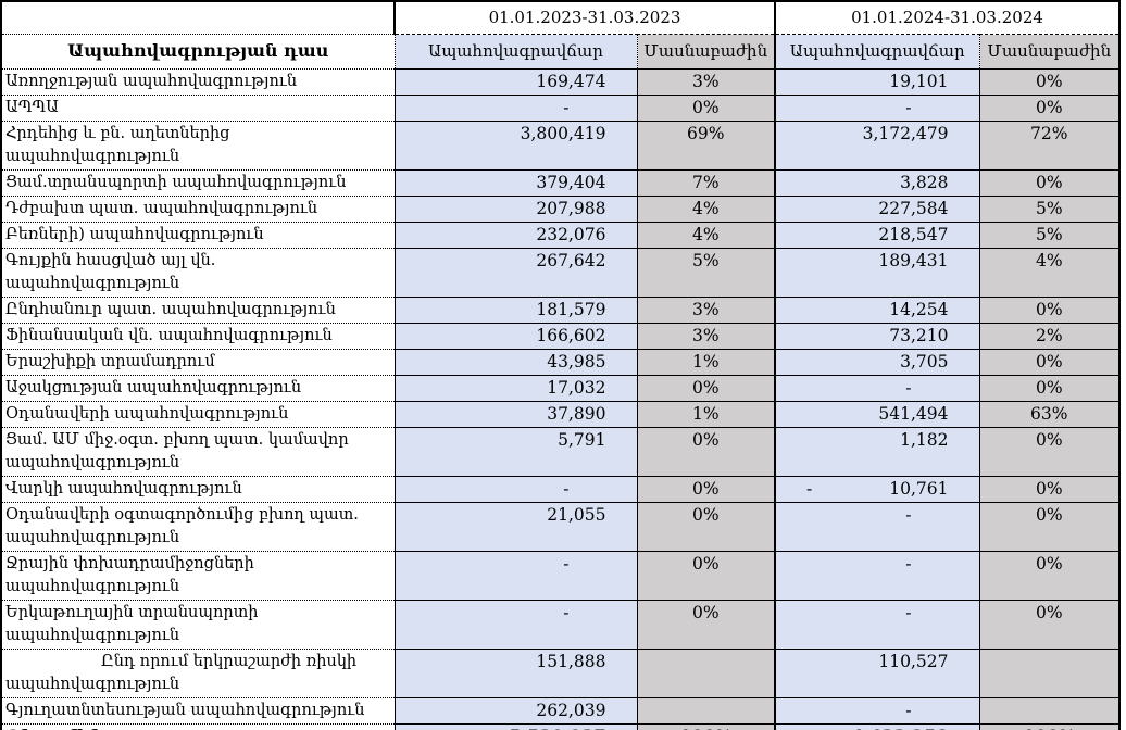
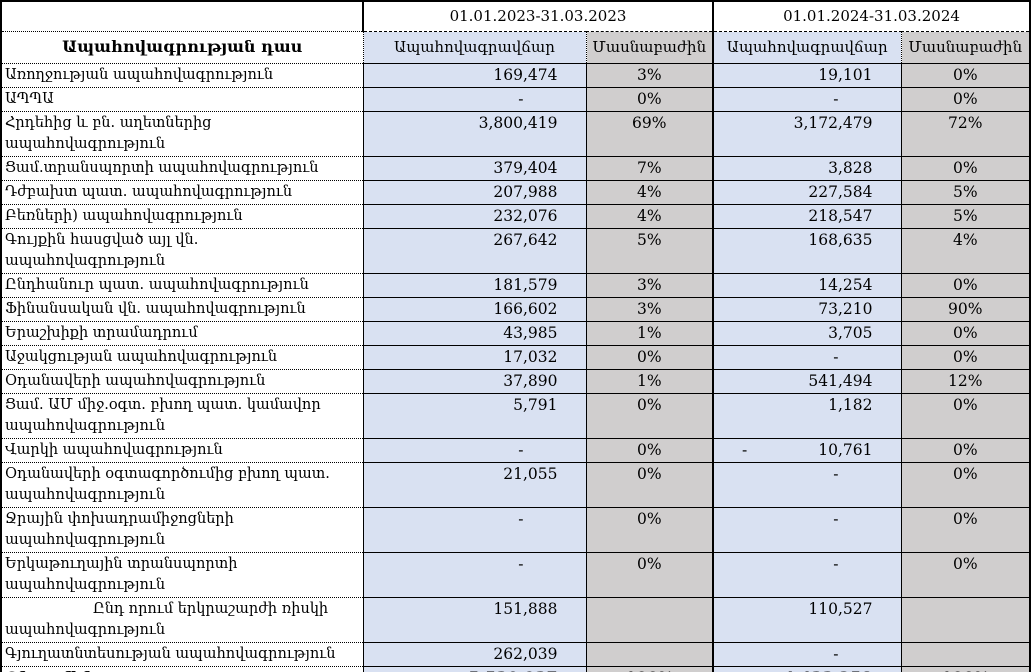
  	01.01.2023-31.03.2023	01.01.2024-31.03.2024
  Ապահովագրության դաս	Ապահովագրավճար	Մասնաբաժին	Ապահովագրավճար	Մասնաբաժին
  Առողջության ապահովագրություն	169,474	3%	19,101	0%
  ԱՊՊԱ	-	0%	-	0%
  Հրդեհից և բն. աղետներից ապահովագրություն	3,800,419	69%	3,172,479	72%
  Ցամ.տրանսպորտի ապահովագրություն	379,404	7%	3,828	0%
  Դժբախտ պատ. ապահովագրություն	207,988	4%	227,584	5%
  Բեռների) ապահովագրություն	232,076	4%	218,547	5%
- Գույքին հասցված այլ վն. ապահովագրություն	267,642	5%	189,431	4%
+ Գույքին հասցված այլ վն. ապահովագրություն	267,642	5%	168,635	4%
  Ընդհանուր պատ. ապահովագրություն	181,579	3%	14,254	0%
- Ֆինանսական վն. ապահովագրություն	166,602	3%	73,210	2%
+ Ֆինանսական վն. ապահովագրություն	166,602	3%	73,210	90%
  Երաշխիքի տրամադրում	43,985	1%	3,705	0%
  Աջակցության ապահովագրություն	17,032	0%	-	0%
- Օդանավերի ապահովագրություն	37,890	1%	541,494	63%
+ Օդանավերի ապահովագրություն	37,890	1%	541,494	12%
  Ցամ. ԱՄ միջ.օգտ. բխող պատ. կամավոր ապահովագրություն	5,791	0%	1,182	0%
  Վարկի ապահովագրություն	-	0%	- 10,761	0%
  Օդանավերի օգտագործումից բխող պատ. ապահովագրություն	21,055	0%	-	0%
  Ջրային փոխադրամիջոցների ապահովագրություն	-	0%	-	0%
  Երկաթուղային տրանսպորտի ապահովագրություն	-	0%	-	0%
  Ընդ որում երկրաշարժի ռիսկի ապահովագրություն	151,888		110,527
  Գյուղատնտեսության ապահովագրություն	262,039		-
